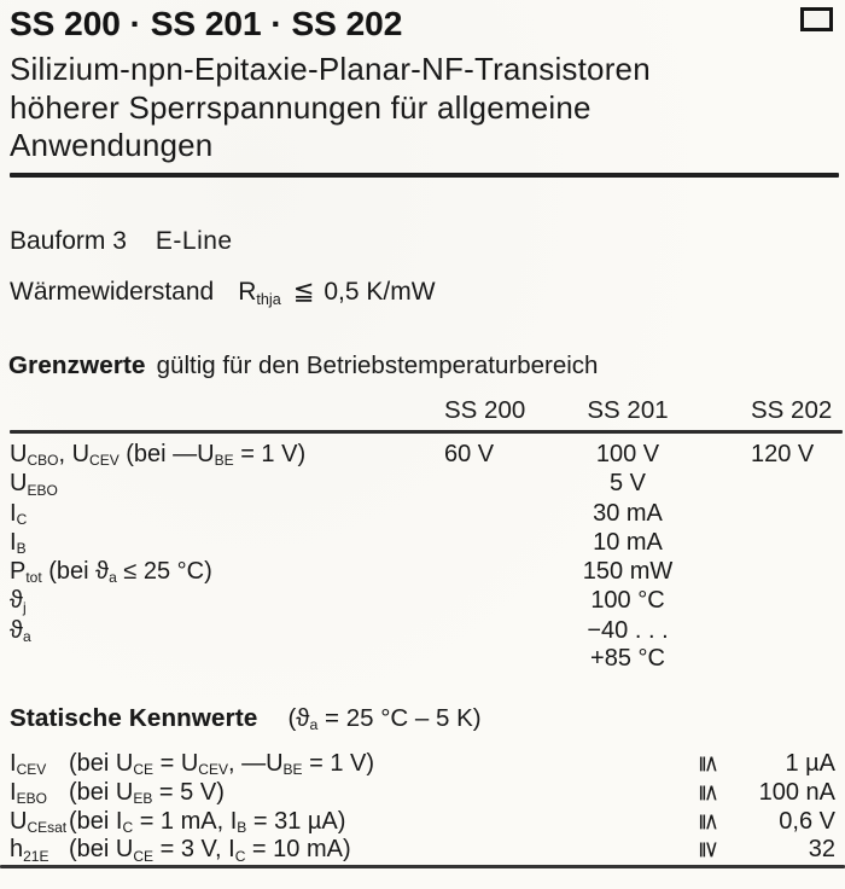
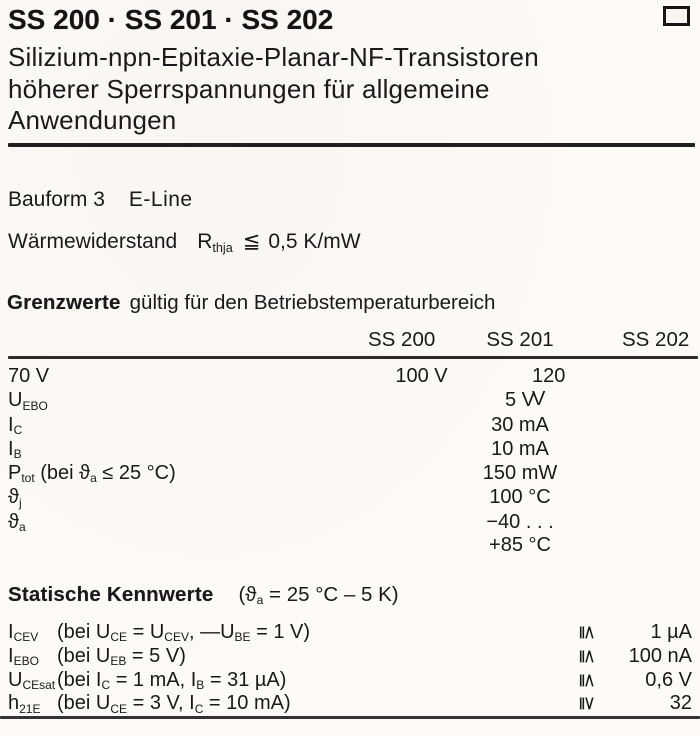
  SS 200 · SS 201 · SS 202
  Silizium-npn-Epitaxie-Planar-NF-Transistoren
  höherer Sperrspannungen für allgemeine
  Anwendungen
  Bauform 3 E-Line
  Wärmewiderstand Rthja ≦ 0,5 K/mW
  Grenzwerte gültig für den Betriebstemperaturbereich
  SS 200
  SS 201
  SS 202
- UCBO, UCEV (bei —UBE = 1 V)
- 60 V
+ 70 V
  100 V
  120 V
  UEBO
  5 V
  IC
  30 mA
  IB
  10 mA
  Ptot (bei ϑa ≤ 25 °C)
  150 mW
  ϑj
  100 °C
  ϑa
  −40 . . . +85 °C
  Statische Kennwerte (ϑa = 25 °C – 5 K)
  ICEV
  (bei UCE = UCEV, —UBE = 1 V)
  1 µA
  IEBO
  (bei UEB = 5 V)
  100 nA
  UCEsat
  (bei IC = 1 mA, IB = 31 µA)
  0,6 V
  h21E
  (bei UCE = 3 V, IC = 10 mA)
  32
